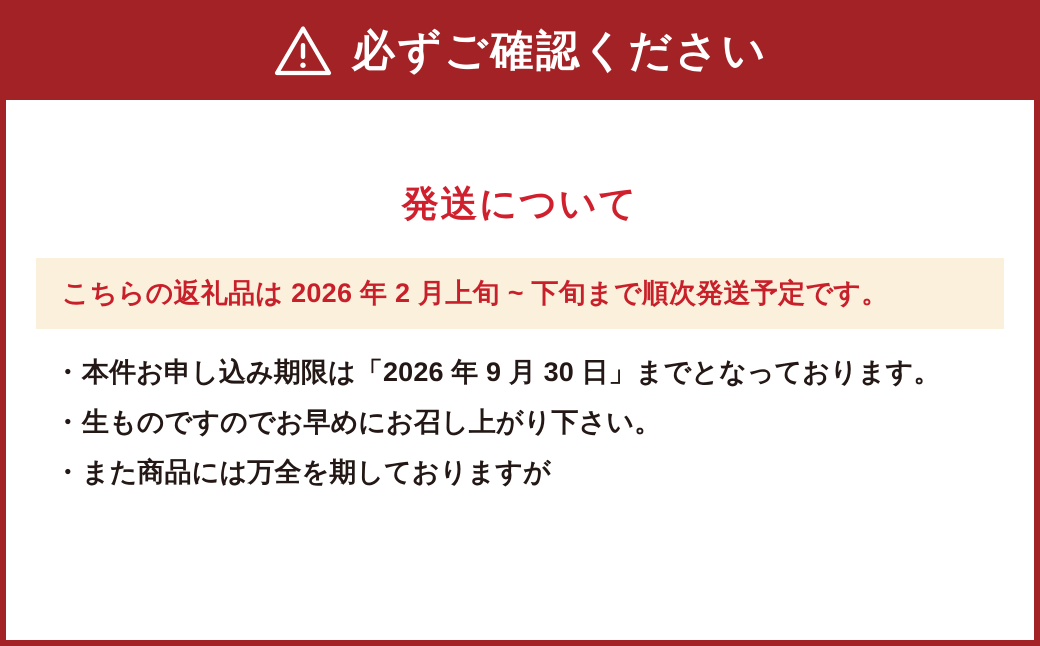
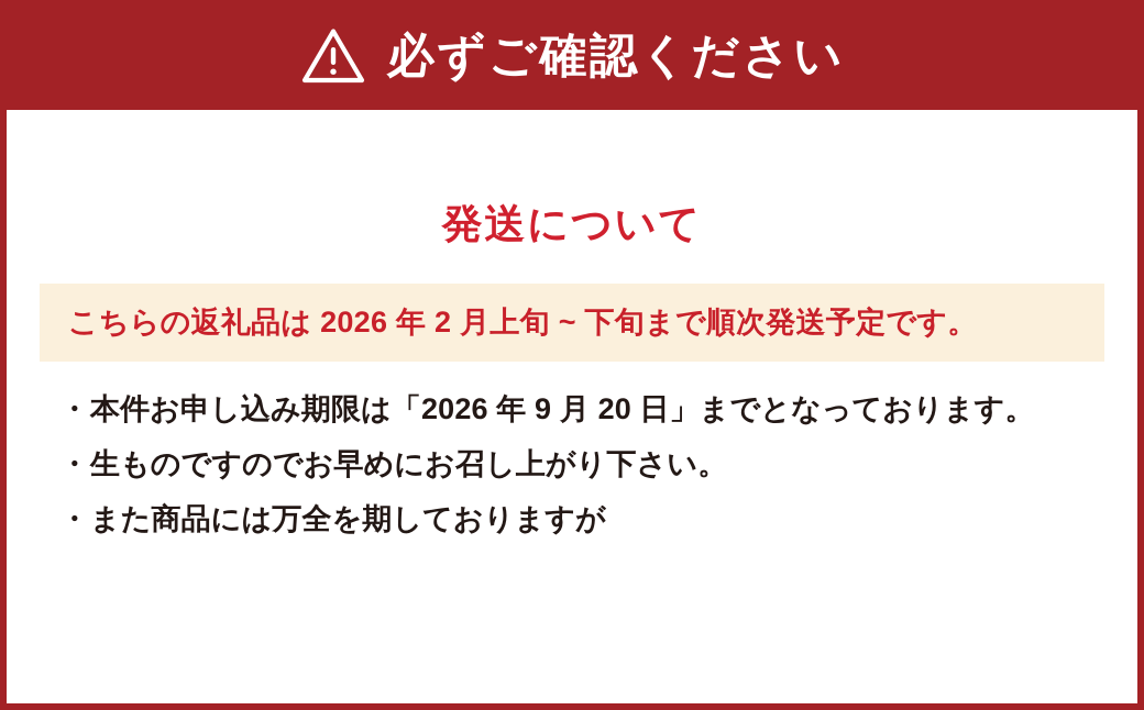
  必ずご確認ください
  発送について
  こちらの返礼品は 2026 年 2 月上旬 ~ 下旬まで順次発送予定です。
  ・
- 本件お申し込み期限は「2026 年 9 月 30 日」までとなっております。
+ 本件お申し込み期限は「2026 年 9 月 20 日」までとなっております。
  ・
  生ものですのでお早めにお召し上がり下さい。
  ・
  また商品には万全を期しておりますが
